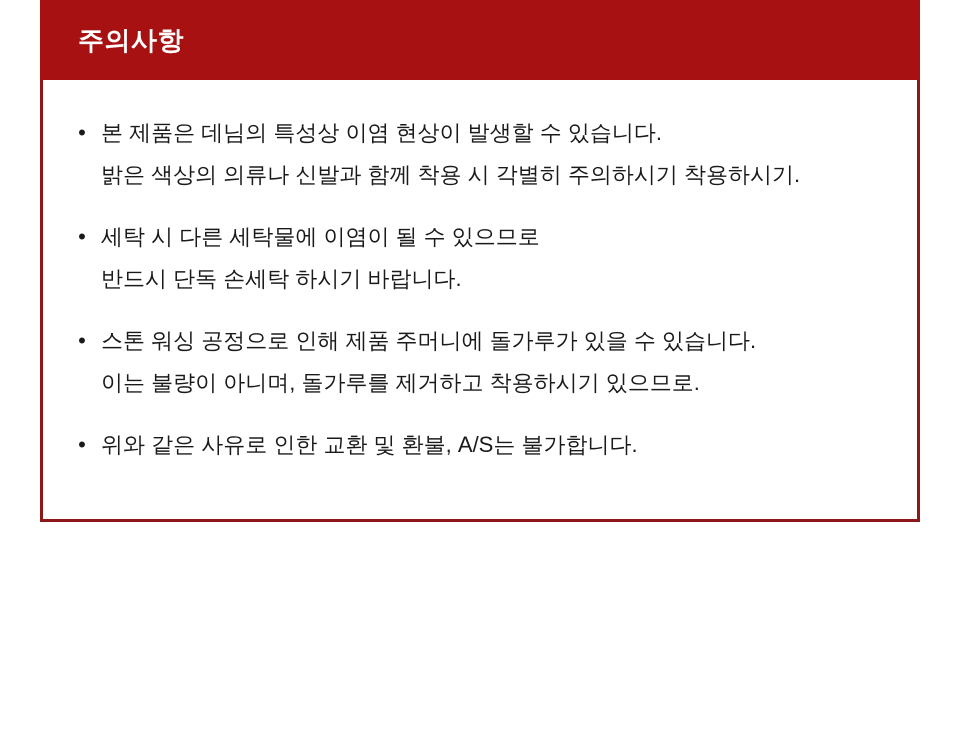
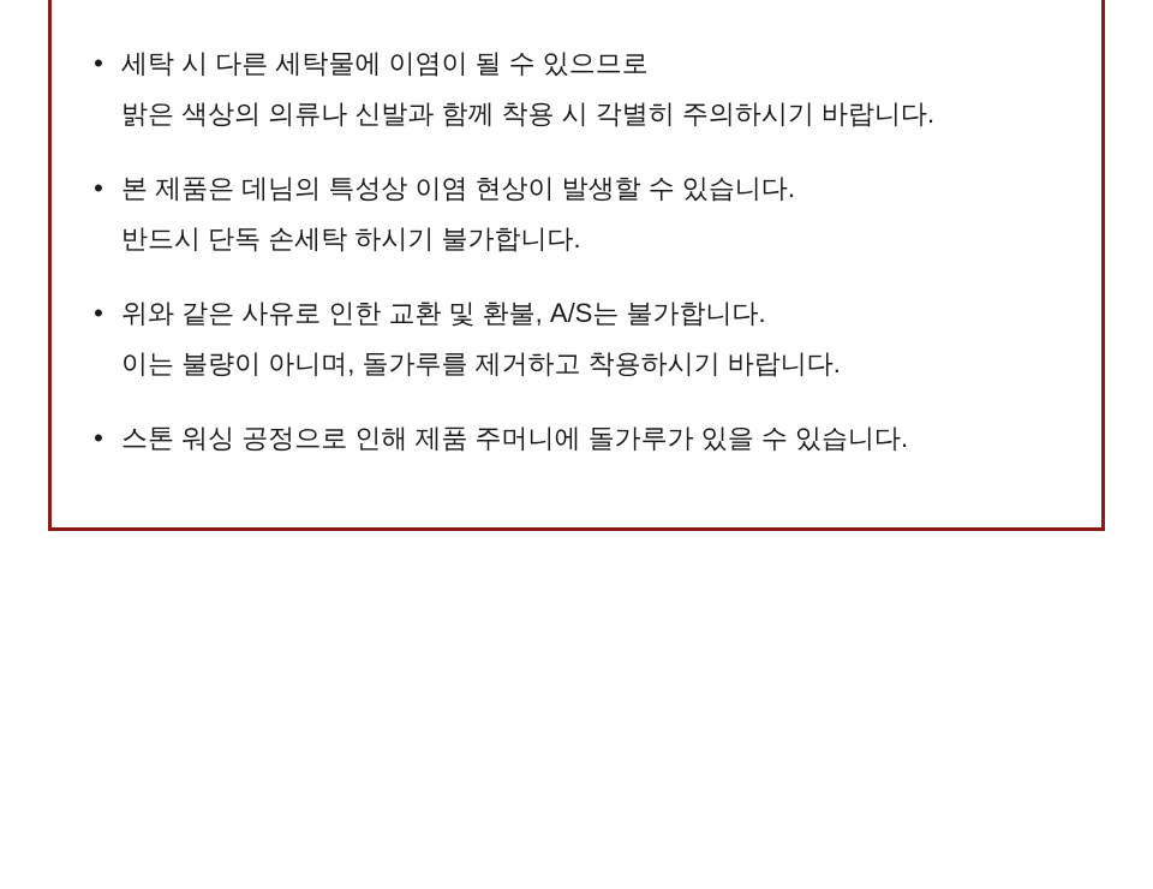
- 주의사항
  •
- 본 제품은 데님의 특성상 이염 현상이 발생할 수 있습니다.
+ 세탁 시 다른 세탁물에 이염이 될 수 있으므로
- 밝은 색상의 의류나 신발과 함께 착용 시 각별히 주의하시기 착용하시기.
+ 밝은 색상의 의류나 신발과 함께 착용 시 각별히 주의하시기 바랍니다.
  •
- 세탁 시 다른 세탁물에 이염이 될 수 있으므로
+ 본 제품은 데님의 특성상 이염 현상이 발생할 수 있습니다.
- 반드시 단독 손세탁 하시기 바랍니다.
+ 반드시 단독 손세탁 하시기 불가합니다.
  •
- 스톤 워싱 공정으로 인해 제품 주머니에 돌가루가 있을 수 있습니다.
+ 위와 같은 사유로 인한 교환 및 환불, A/S는 불가합니다.
- 이는 불량이 아니며, 돌가루를 제거하고 착용하시기 있으므로.
+ 이는 불량이 아니며, 돌가루를 제거하고 착용하시기 바랍니다.
  •
- 위와 같은 사유로 인한 교환 및 환불, A/S는 불가합니다.
+ 스톤 워싱 공정으로 인해 제품 주머니에 돌가루가 있을 수 있습니다.
